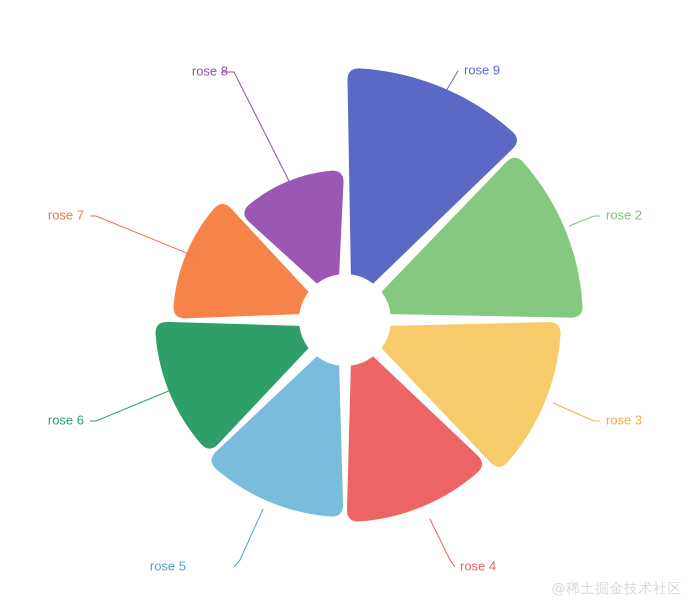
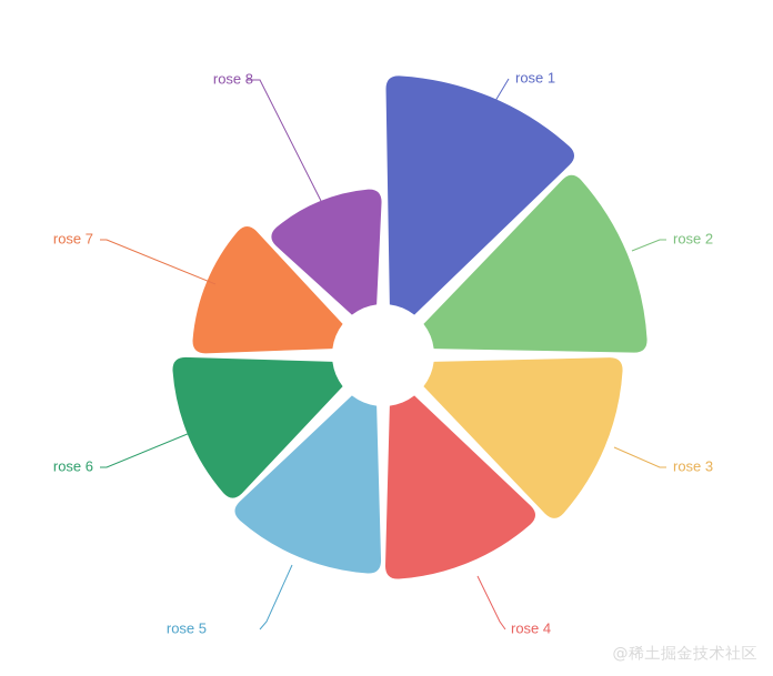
- rose 9
+ rose 1
  rose 2
  rose 3
  rose 4
  rose 5
  rose 6
  rose 7
  rose 8
  @稀土掘金技术社区
